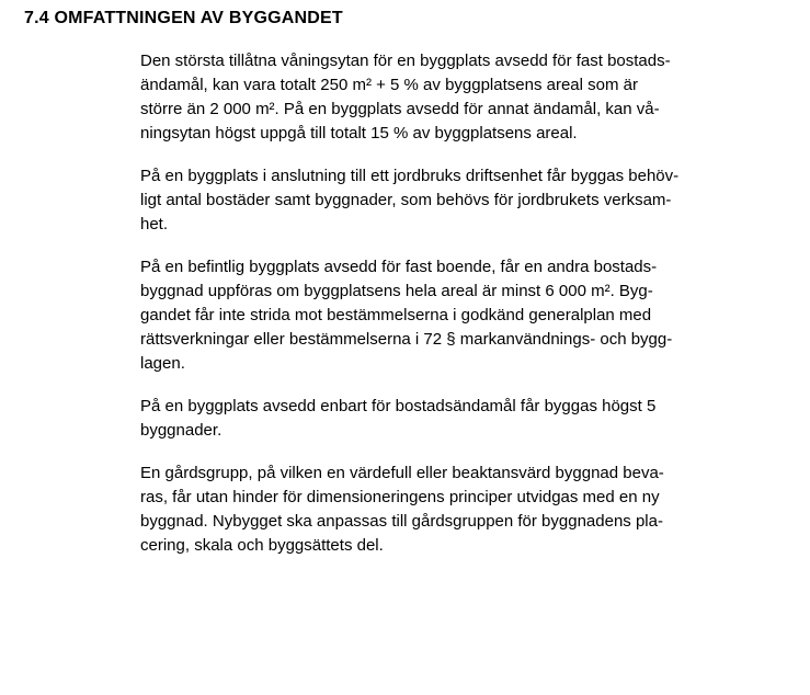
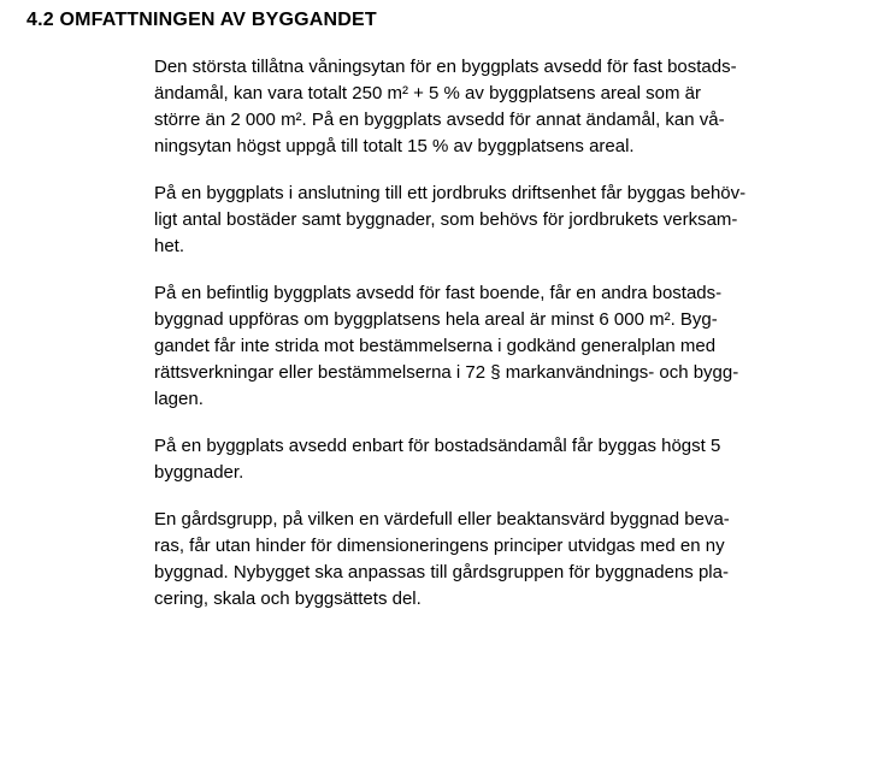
- 7.4 OMFATTNINGEN AV BYGGANDET
+ 4.2 OMFATTNINGEN AV BYGGANDET
  Den största tillåtna våningsytan för en byggplats avsedd för fast bostads-
  ändamål, kan vara totalt 250 m² + 5 % av byggplatsens areal som är
  större än 2 000 m². På en byggplats avsedd för annat ändamål, kan vå-
  ningsytan högst uppgå till totalt 15 % av byggplatsens areal.
  På en byggplats i anslutning till ett jordbruks driftsenhet får byggas behöv-
  ligt antal bostäder samt byggnader, som behövs för jordbrukets verksam-
  het.
  På en befintlig byggplats avsedd för fast boende, får en andra bostads-
  byggnad uppföras om byggplatsens hela areal är minst 6 000 m². Byg-
  gandet får inte strida mot bestämmelserna i godkänd generalplan med
  rättsverkningar eller bestämmelserna i 72 § markanvändnings- och bygg-
  lagen.
  På en byggplats avsedd enbart för bostadsändamål får byggas högst 5
  byggnader.
  En gårdsgrupp, på vilken en värdefull eller beaktansvärd byggnad beva-
  ras, får utan hinder för dimensioneringens principer utvidgas med en ny
  byggnad. Nybygget ska anpassas till gårdsgruppen för byggnadens pla-
  cering, skala och byggsättets del.
